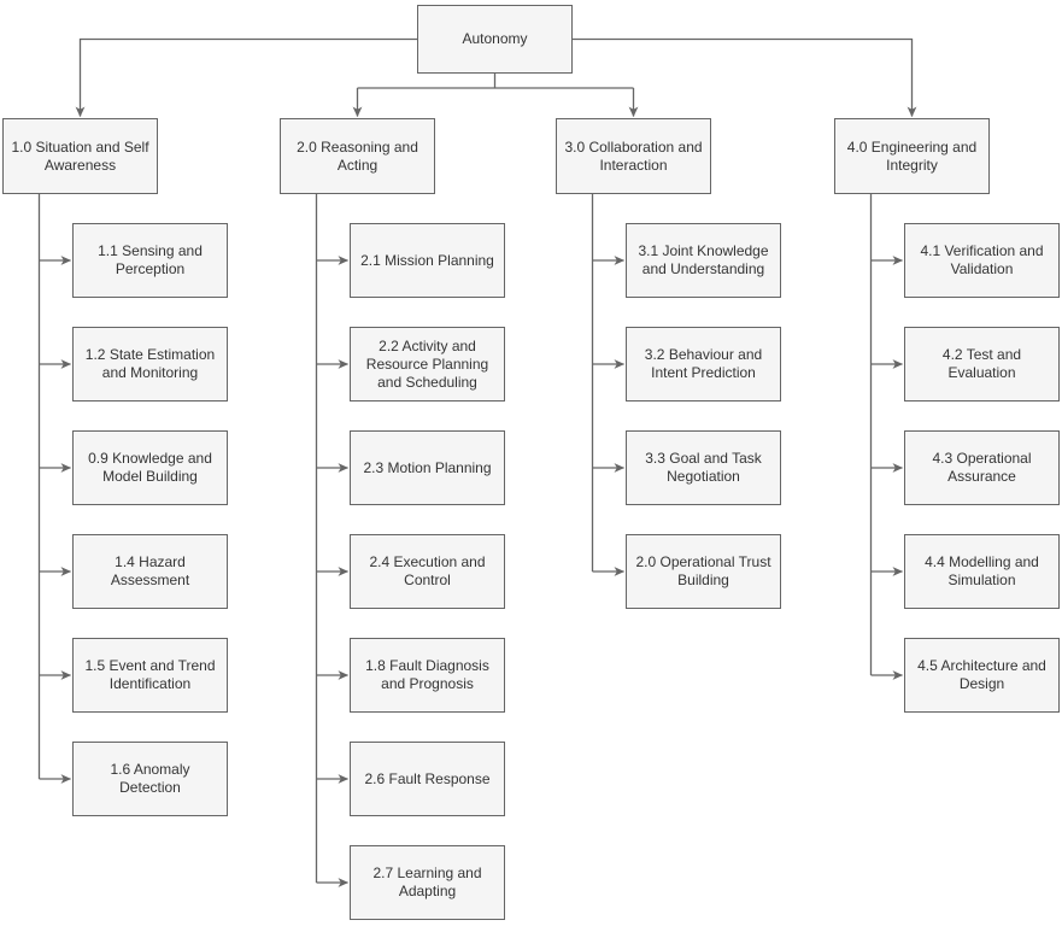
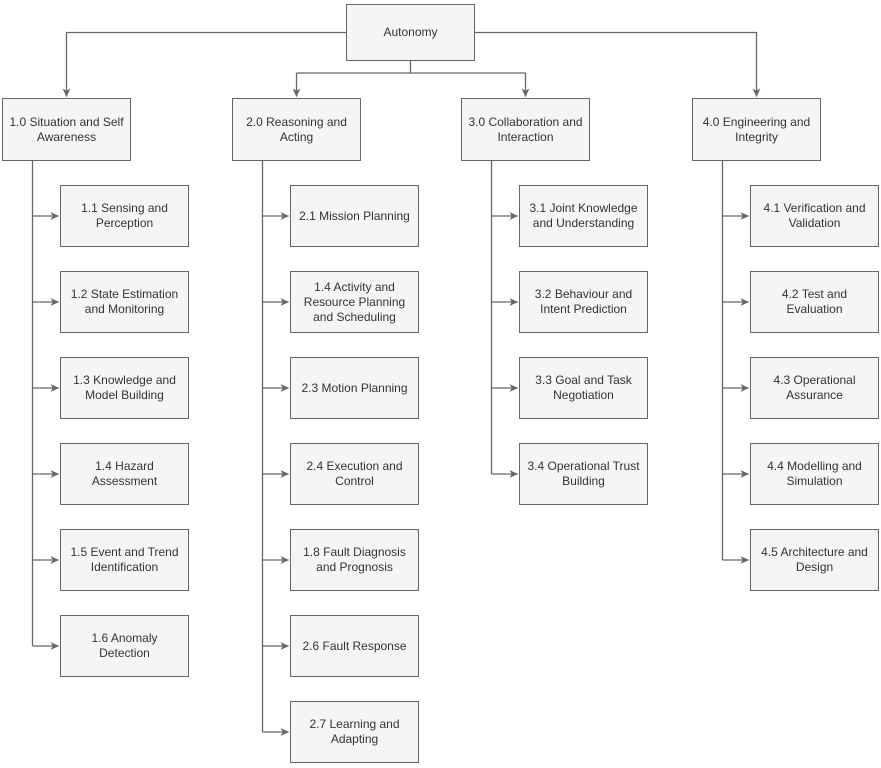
  Autonomy
  1.0 Situation and Self Awareness
  1.1 Sensing and Perception
  1.2 State Estimation and Monitoring
- 0.9 Knowledge and Model Building
+ 1.3 Knowledge and Model Building
  1.4 Hazard Assessment
  1.5 Event and Trend Identification
  1.6 Anomaly Detection
  2.0 Reasoning and Acting
  2.1 Mission Planning
- 2.2 Activity and Resource Planning and Scheduling
+ 1.4 Activity and Resource Planning and Scheduling
  2.3 Motion Planning
  2.4 Execution and Control
  1.8 Fault Diagnosis and Prognosis
  2.6 Fault Response
  2.7 Learning and Adapting
  3.0 Collaboration and Interaction
  3.1 Joint Knowledge and Understanding
  3.2 Behaviour and Intent Prediction
  3.3 Goal and Task Negotiation
- 2.0 Operational Trust Building
+ 3.4 Operational Trust Building
  4.0 Engineering and Integrity
  4.1 Verification and Validation
  4.2 Test and Evaluation
  4.3 Operational Assurance
  4.4 Modelling and Simulation
  4.5 Architecture and Design
